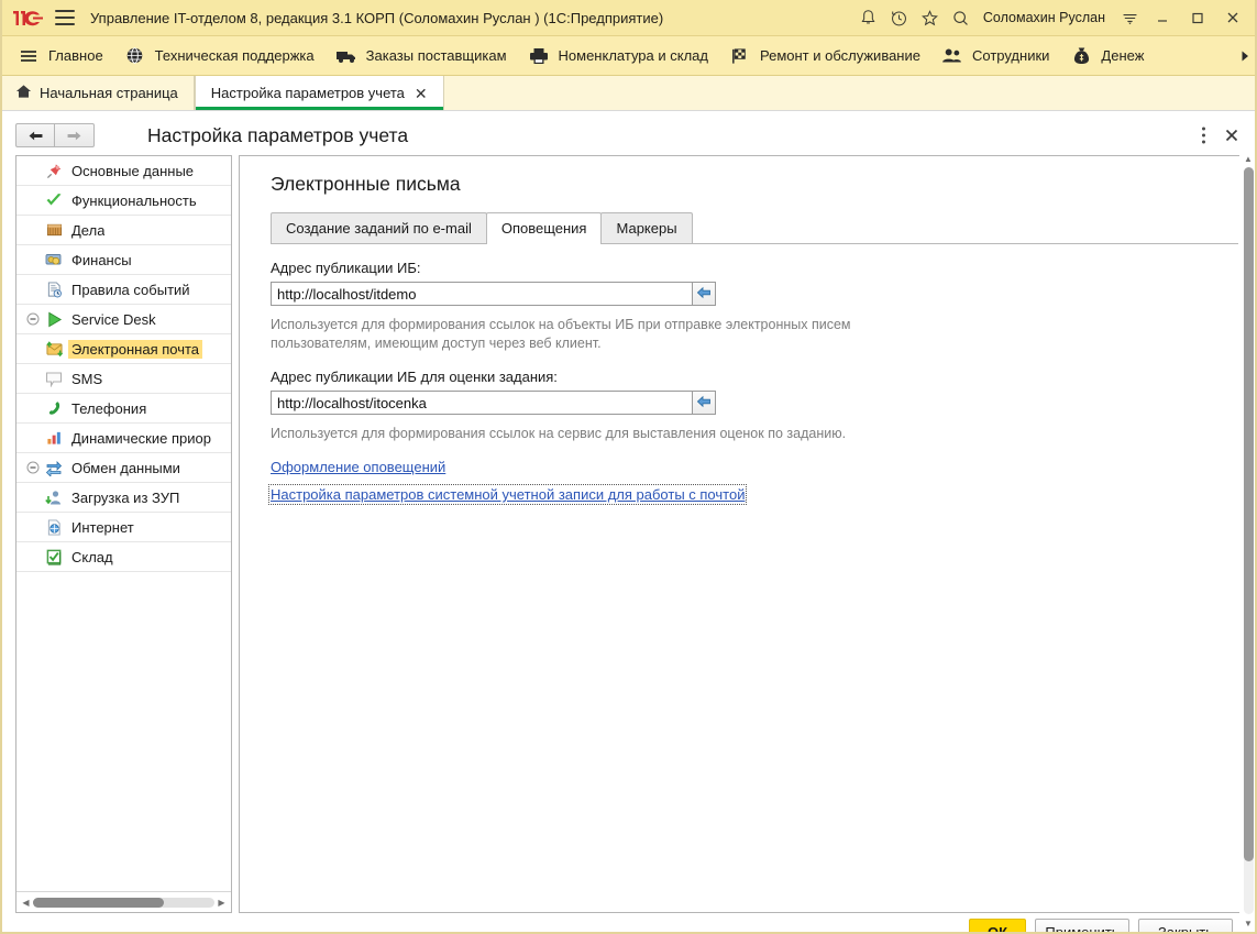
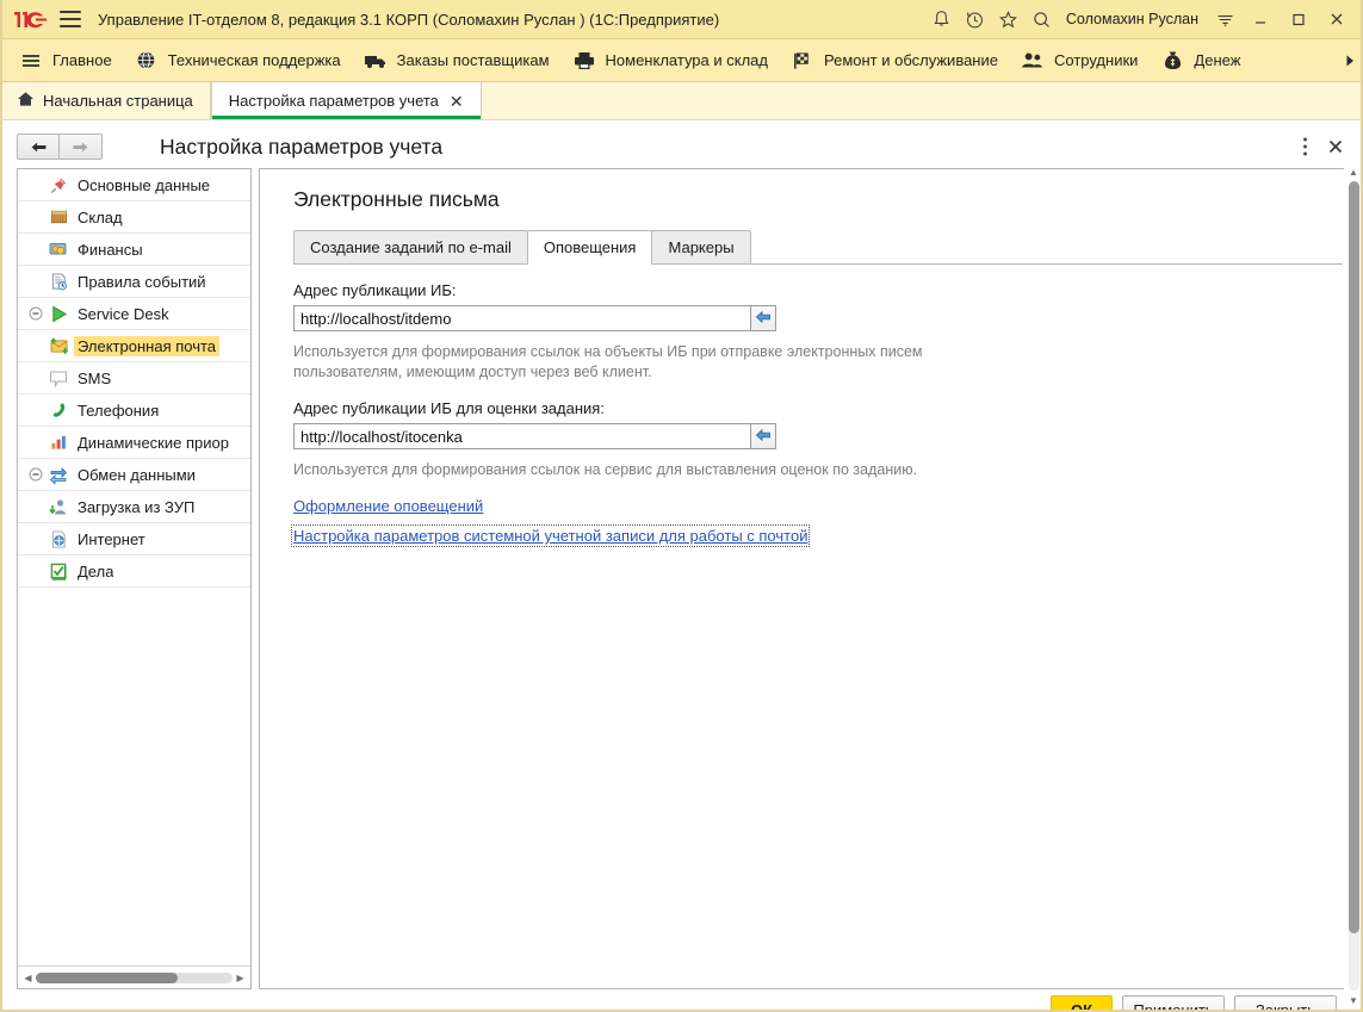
  Управление IT-отделом 8, редакция 3.1 КОРП (Соломахин Руслан ) (1С:Предприятие)
  Соломахин Руслан
  Главное
  Техническая поддержка
  Заказы поставщикам
  Номенклатура и склад
  Ремонт и обслуживание
  Сотрудники
  Денеж
  Начальная страница
  Настройка параметров учета
  ✕
  Настройка параметров учета
  Основные данные
- Функциональность
- Дела
+ Склад
  Финансы
  Правила событий
  Service Desk
  Электронная почта
  SMS
  Телефония
  Динамические приор
  Обмен данными
  Загрузка из ЗУП
  Интернет
- Склад
+ Дела
  ◀
  ▶
  Электронные письма
  Создание заданий по e-mail
  Оповещения
  Маркеры
  Адрес публикации ИБ:
  http://localhost/itdemo
  Используется для формирования ссылок на объекты ИБ при отправке электронных писем пользователям, имеющим доступ через веб клиент.
  Адрес публикации ИБ для оценки задания:
  http://localhost/itocenka
  Используется для формирования ссылок на сервис для выставления оценок по заданию.
  Оформление оповещений
  Настройка параметров системной учетной записи для работы с почтой
  ▲
  ▼
  ОК
  Применить
  Закрыть
